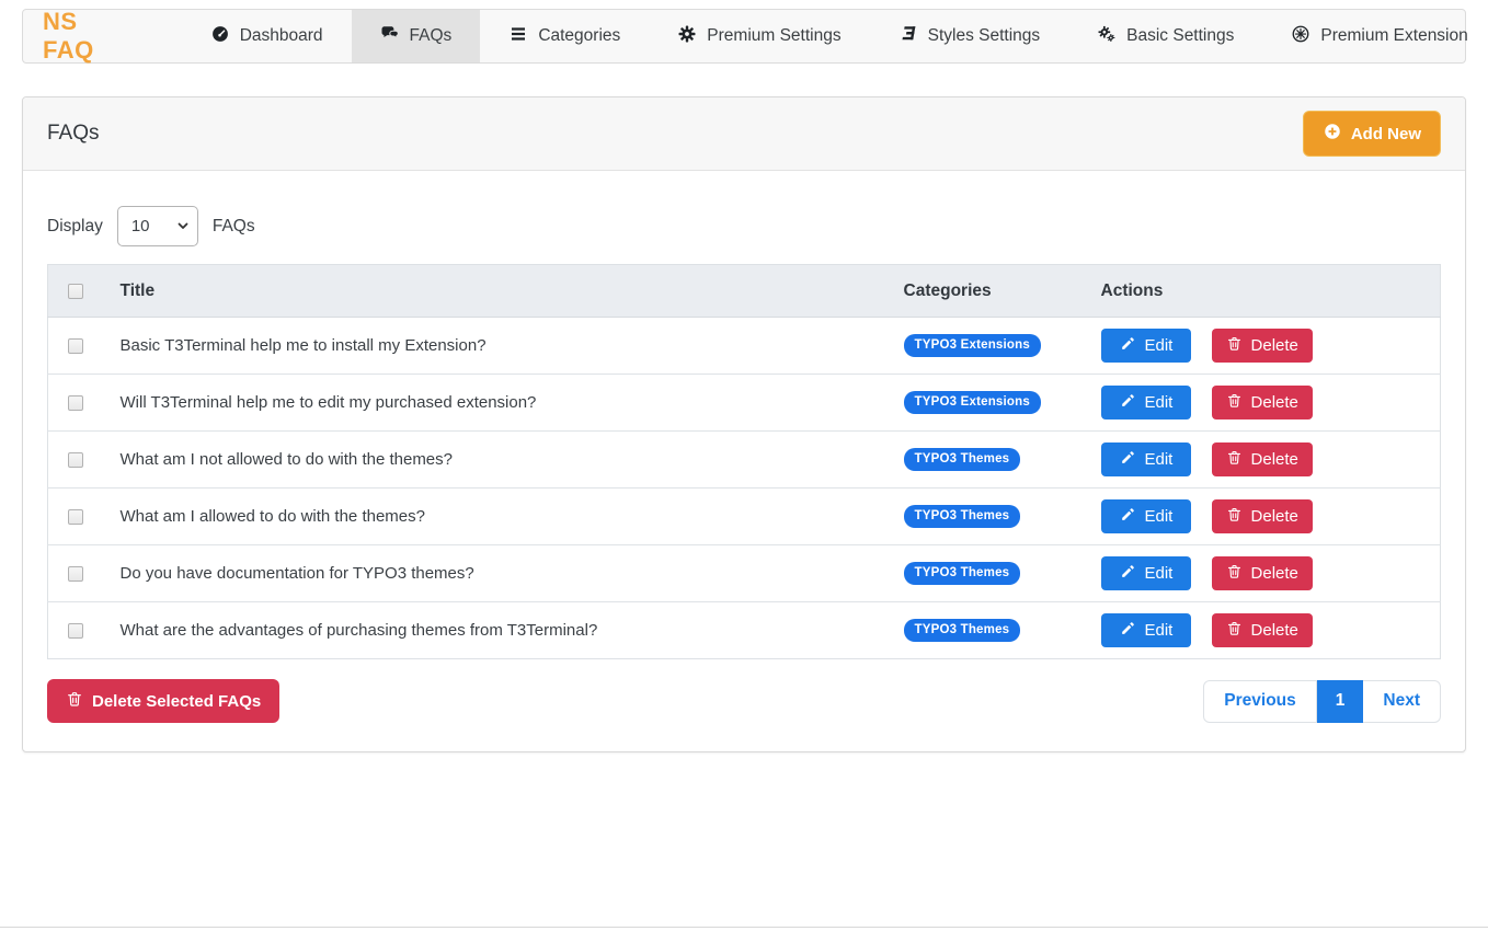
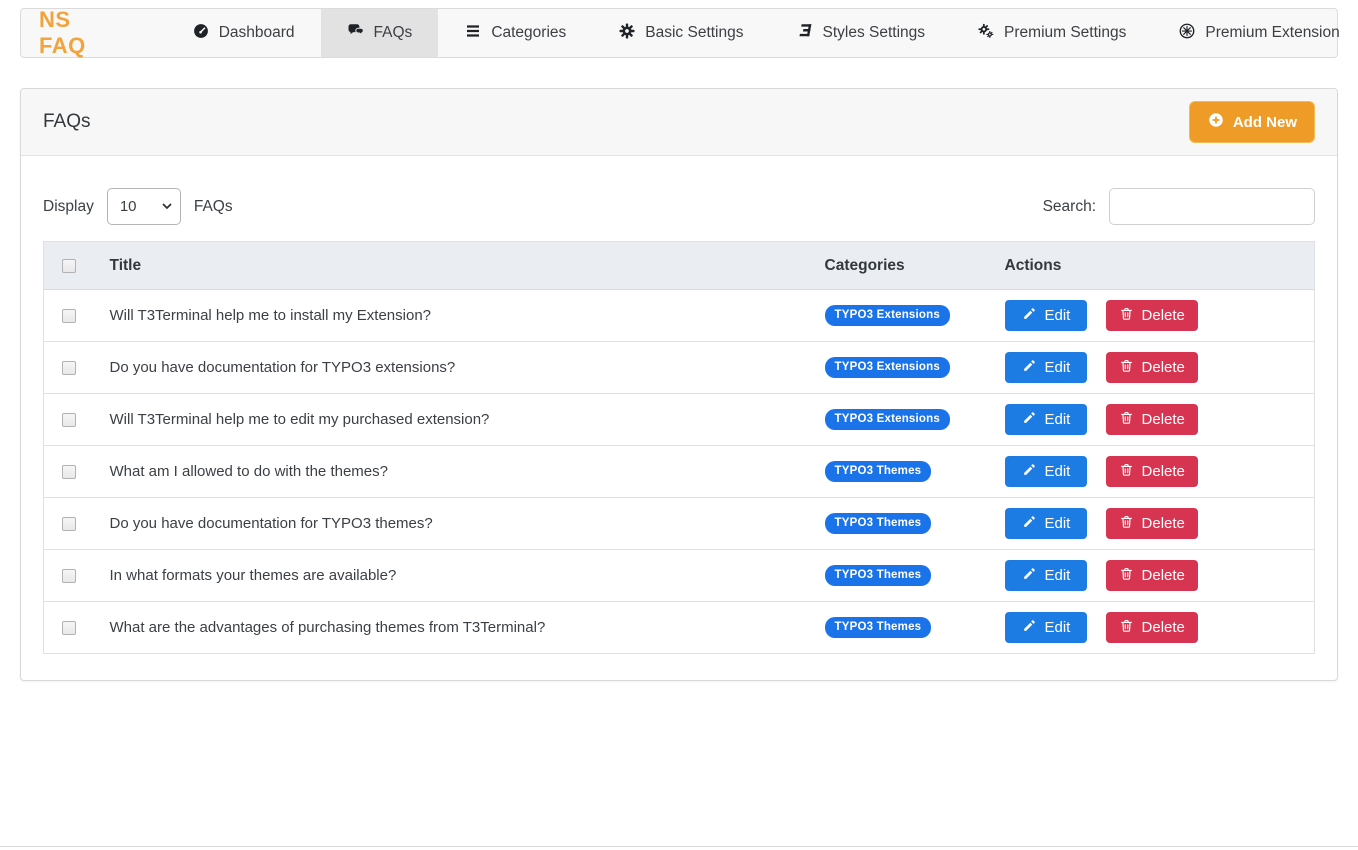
  NS FAQ
  Dashboard
  FAQs
  Categories
- Premium Settings
+ Basic Settings
  Styles Settings
- Basic Settings
+ Premium Settings
  Premium Extension
  FAQs
  Add New
  Display
  10
  FAQs
+ Search:
  	Title	Categories	Actions
- 	Basic T3Terminal help me to install my Extension?	TYPO3 Extensions	Edit Delete
+ 	Will T3Terminal help me to install my Extension?	TYPO3 Extensions	Edit Delete
+ 	Do you have documentation for TYPO3 extensions?	TYPO3 Extensions	Edit Delete
  	Will T3Terminal help me to edit my purchased extension?	TYPO3 Extensions	Edit Delete
- 	What am I not allowed to do with the themes?	TYPO3 Themes	Edit Delete
  	What am I allowed to do with the themes?	TYPO3 Themes	Edit Delete
  	Do you have documentation for TYPO3 themes?	TYPO3 Themes	Edit Delete
+ 	In what formats your themes are available?	TYPO3 Themes	Edit Delete
  	What are the advantages of purchasing themes from T3Terminal?	TYPO3 Themes	Edit Delete
- Delete Selected FAQs
- Previous
- 1
- Next
